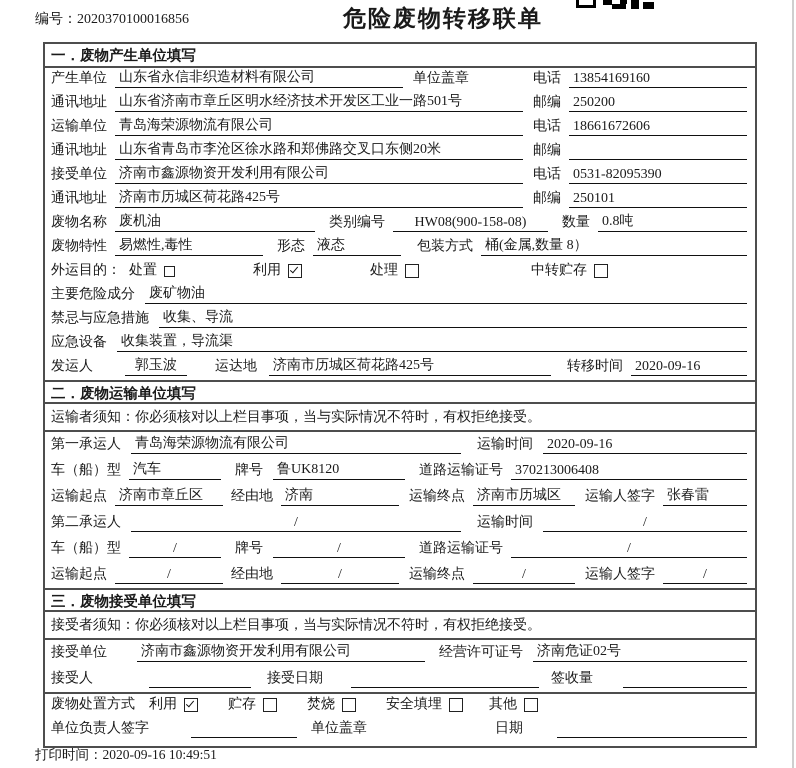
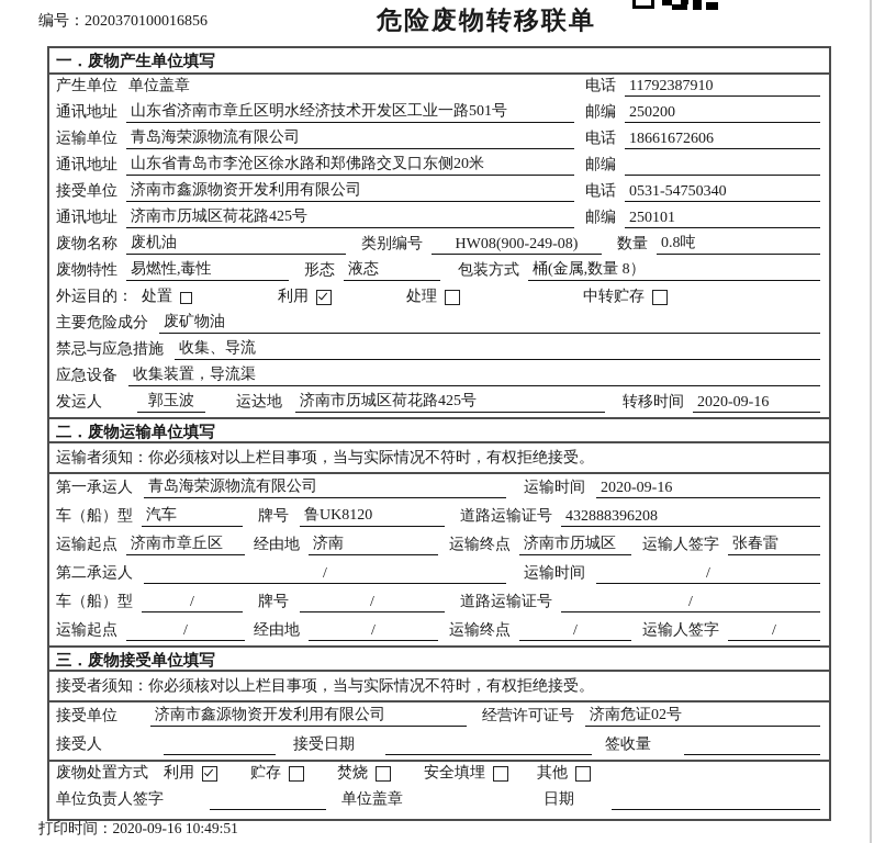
  编号：2020370100016856
  危险废物转移联单
  一．废物产生单位填写
  产生单位
- 山东省永信非织造材料有限公司
  单位盖章
  电话
- 13854169160
+ 11792387910
  通讯地址
  山东省济南市章丘区明水经济技术开发区工业一路501号
  邮编
  250200
  运输单位
  青岛海荣源物流有限公司
  电话
  18661672606
  通讯地址
  山东省青岛市李沧区徐水路和郑佛路交叉口东侧20米
  邮编
  接受单位
  济南市鑫源物资开发利用有限公司
  电话
- 0531-82095390
+ 0531-54750340
  通讯地址
  济南市历城区荷花路425号
  邮编
  250101
  废物名称
  废机油
  类别编号
- HW08(900-158-08)
+ HW08(900-249-08)
  数量
  0.8吨
  废物特性
  易燃性,毒性
  形态
  液态
  包装方式
  桶(金属,数量 8）
  外运目的：
  处置
  利用
  处理
  中转贮存
  主要危险成分
  废矿物油
  禁忌与应急措施
  收集、导流
  应急设备
  收集装置，导流渠
  发运人
  郭玉波
  运达地
  济南市历城区荷花路425号
  转移时间
  2020-09-16
  二．废物运输单位填写
  运输者须知：你必须核对以上栏目事项，当与实际情况不符时，有权拒绝接受。
  第一承运人
  青岛海荣源物流有限公司
  运输时间
  2020-09-16
  车（船）型
  汽车
  牌号
  鲁UK8120
  道路运输证号
- 370213006408
+ 432888396208
  运输起点
  济南市章丘区
  经由地
  济南
  运输终点
  济南市历城区
  运输人签字
  张春雷
  第二承运人
  /
  运输时间
  /
  车（船）型
  /
  牌号
  /
  道路运输证号
  /
  运输起点
  /
  经由地
  /
  运输终点
  /
  运输人签字
  /
  三．废物接受单位填写
  接受者须知：你必须核对以上栏目事项，当与实际情况不符时，有权拒绝接受。
  接受单位
  济南市鑫源物资开发利用有限公司
  经营许可证号
  济南危证02号
  接受人
  接受日期
  签收量
  废物处置方式
  利用
  贮存
  焚烧
  安全填埋
  其他
  单位负责人签字
  单位盖章
  日期
  打印时间：2020-09-16 10:49:51
